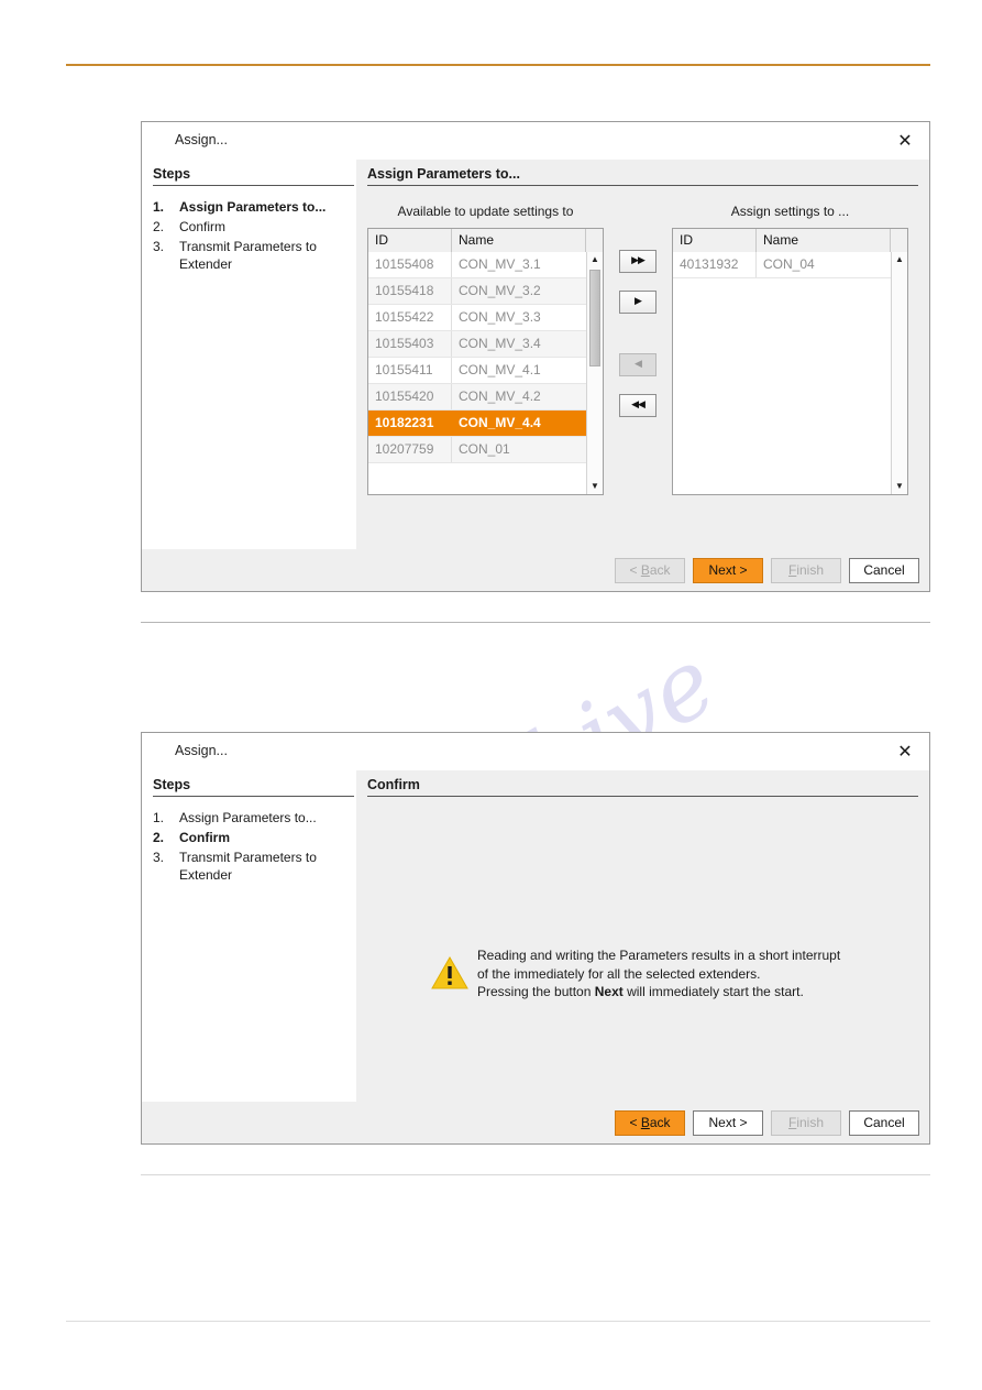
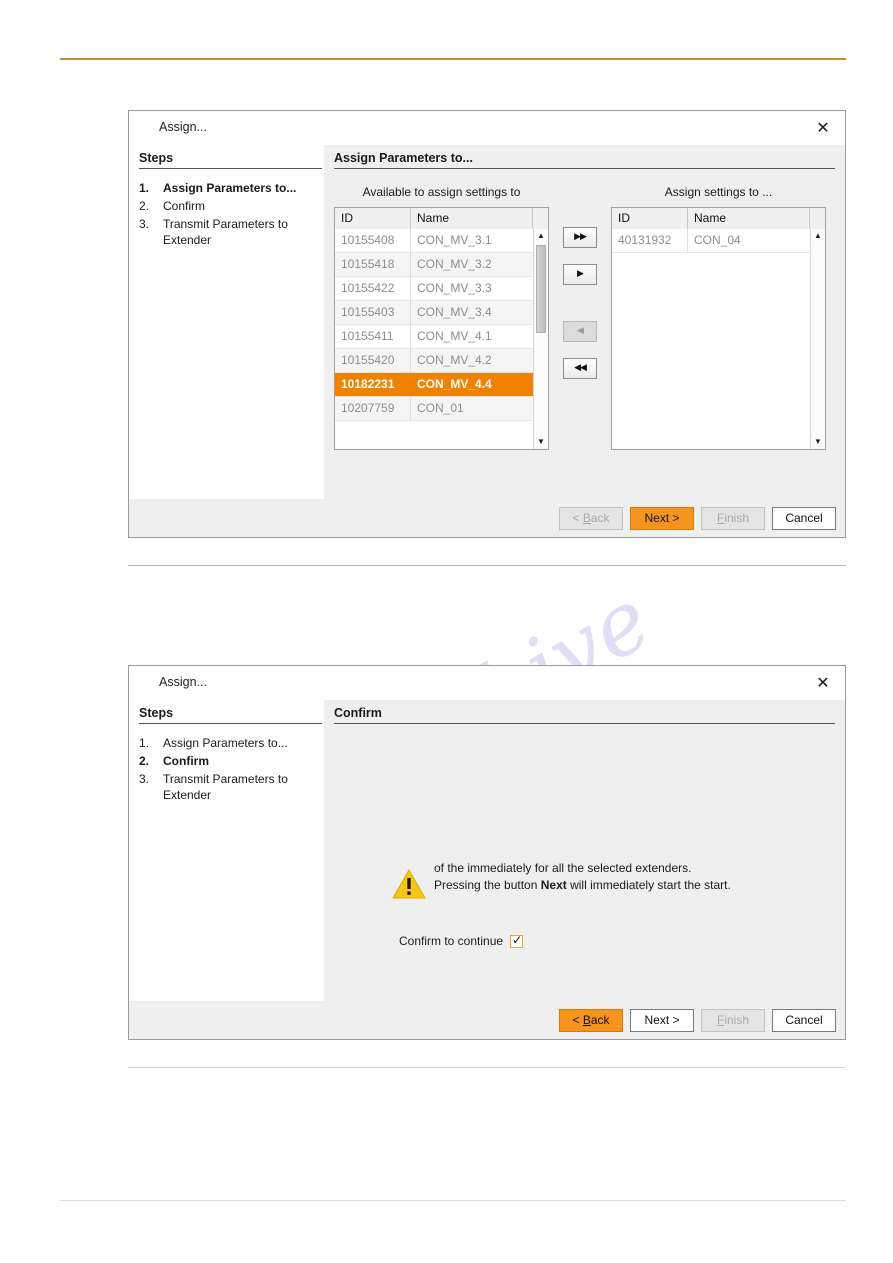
  Assign...
  ✕
  Steps
  1.
  Assign Parameters to...
  2.
  Confirm
  3.
  Transmit Parameters to Extender
  Assign Parameters to...
- Available to update settings to
+ Available to assign settings to
  ID
  Name
  10155408
  CON_MV_3.1
  10155418
  CON_MV_3.2
  10155422
  CON_MV_3.3
  10155403
  CON_MV_3.4
  10155411
  CON_MV_4.1
  10155420
  CON_MV_4.2
  10182231
  CON_MV_4.4
  10207759
  CON_01
  ▲
  ▼
  ▶▶
  ▶
  ◀
  ◀◀
  Assign settings to ...
  ID
  Name
  40131932
  CON_04
  ▲
  ▼
  < Back
  Next >
  Finish
  Cancel
  Assign...
  ✕
  Steps
  1.
  Assign Parameters to...
  2.
  Confirm
  3.
  Transmit Parameters to Extender
  Confirm
- Reading and writing the Parameters results in a short interrupt
  of the immediately for all the selected extenders.
  Pressing the button Next will immediately start the start.
+ Confirm to continue
+ ✓
  < Back
  Next >
  Finish
  Cancel
